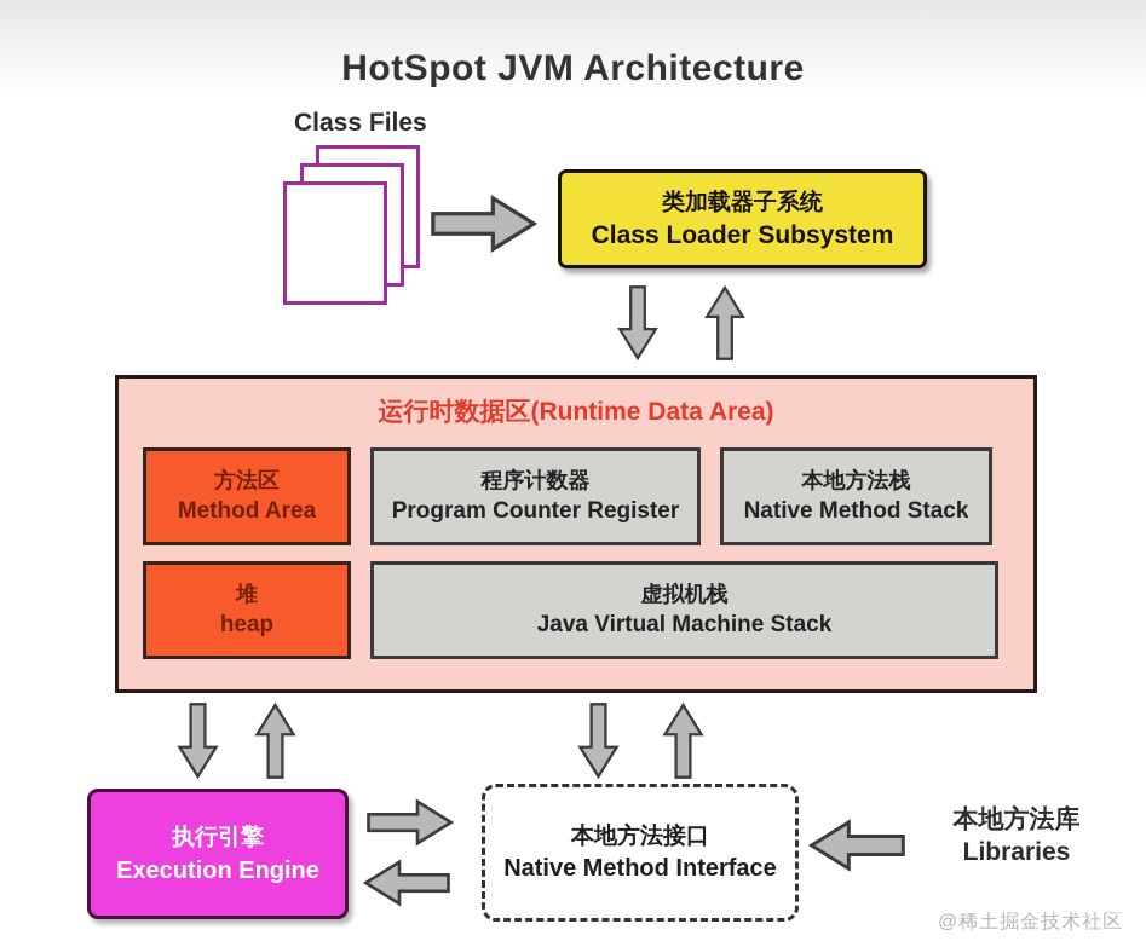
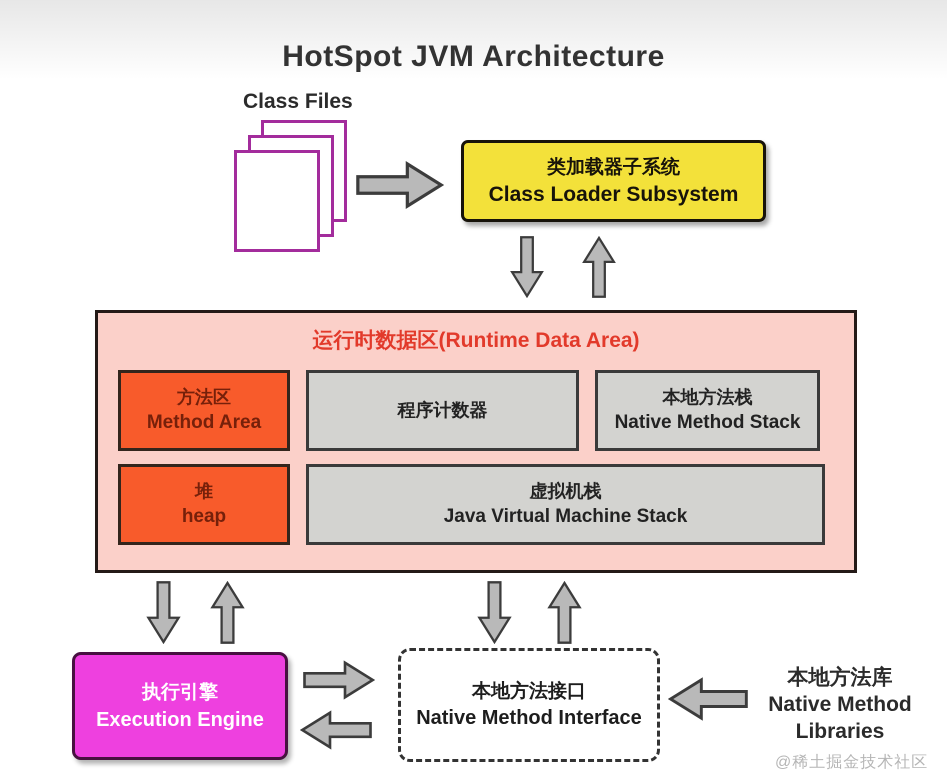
  HotSpot JVM Architecture
  Class Files
  类加载器子系统
  Class Loader Subsystem
  运行时数据区(Runtime Data Area)
  方法区
  Method Area
  程序计数器
- Program Counter Register
  本地方法栈
  Native Method Stack
  堆
  heap
  虚拟机栈
  Java Virtual Machine Stack
  执行引擎
  Execution Engine
  本地方法接口
  Native Method Interface
  本地方法库
+ Native Method
  Libraries
  @稀土掘金技术社区
